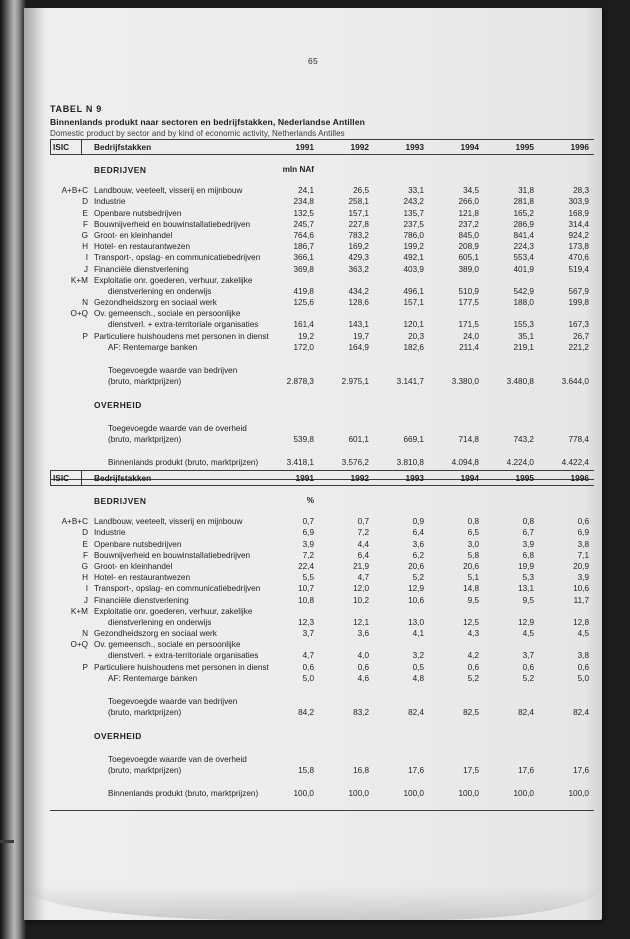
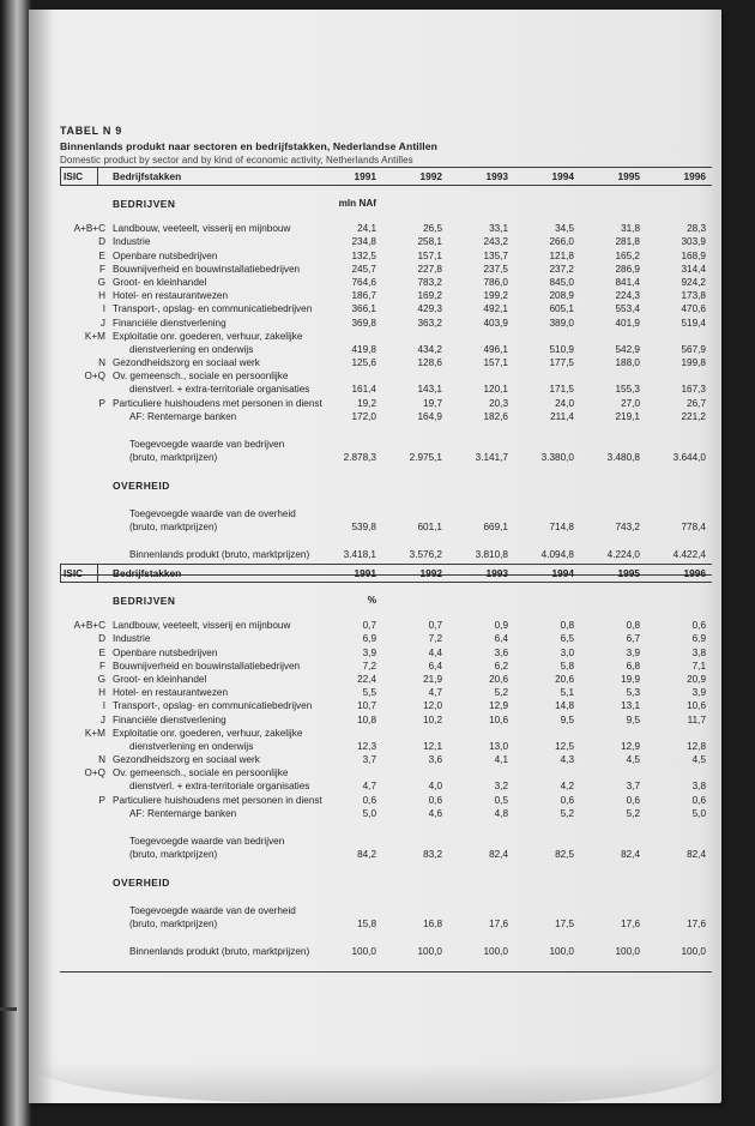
- 65
  TABEL N 9
  Binnenlands produkt naar sectoren en bedrijfstakken, Nederlandse Antillen
  Domestic product by sector and by kind of economic activity, Netherlands Antilles
  ISIC
  Bedrijfstakken
  1991
  1992
  1993
  1994
  1995
  1996
  BEDRIJVEN
  mln NAf
  A+B+C
  Landbouw, veeteelt, visserij en mijnbouw
  24,1
  26,5
  33,1
  34,5
  31,8
  28,3
  D
  Industrie
  234,8
  258,1
  243,2
  266,0
  281,8
  303,9
  E
  Openbare nutsbedrijven
  132,5
  157,1
  135,7
  121,8
  165,2
  168,9
  F
  Bouwnijverheid en bouwinstallatiebedrijven
  245,7
  227,8
  237,5
  237,2
  286,9
  314,4
  G
  Groot- en kleinhandel
  764,6
  783,2
  786,0
  845,0
  841,4
  924,2
  H
  Hotel- en restaurantwezen
  186,7
  169,2
  199,2
  208,9
  224,3
  173,8
  I
  Transport-, opslag- en communicatiebedrijven
  366,1
  429,3
  492,1
  605,1
  553,4
  470,6
  J
  Financiële dienstverlening
  369,8
  363,2
  403,9
  389,0
  401,9
  519,4
  K+M
  Exploitatie onr. goederen, verhuur, zakelijke
  dienstverlening en onderwijs
  419,8
  434,2
  496,1
  510,9
  542,9
  567,9
  N
  Gezondheidszorg en sociaal werk
  125,6
  128,6
  157,1
  177,5
  188,0
  199,8
  O+Q
  Ov. gemeensch., sociale en persoonlijke
  dienstverl. + extra-territoriale organisaties
  161,4
  143,1
  120,1
  171,5
  155,3
  167,3
  P
  Particuliere huishoudens met personen in dienst
  19,2
  19,7
  20,3
  24,0
- 35,1
+ 27,0
  26,7
  AF: Rentemarge banken
  172,0
  164,9
  182,6
  211,4
  219,1
  221,2
  Toegevoegde waarde van bedrijven
  (bruto, marktprijzen)
  2.878,3
  2.975,1
  3.141,7
  3.380,0
  3.480,8
  3.644,0
  OVERHEID
  Toegevoegde waarde van de overheid
  (bruto, marktprijzen)
  539,8
  601,1
  669,1
  714,8
  743,2
  778,4
  Binnenlands produkt (bruto, marktprijzen)
  3.418,1
  3.576,2
  3.810,8
  4.094,8
  4.224,0
  4.422,4
  ISIC
  Bedrijfstakken
  1991
  1992
  1993
  1994
  1995
  1996
  BEDRIJVEN
  %
  A+B+C
  Landbouw, veeteelt, visserij en mijnbouw
  0,7
  0,7
  0,9
  0,8
  0,8
  0,6
  D
  Industrie
  6,9
  7,2
  6,4
  6,5
  6,7
  6,9
  E
  Openbare nutsbedrijven
  3,9
  4,4
  3,6
  3,0
  3,9
  3,8
  F
  Bouwnijverheid en bouwinstallatiebedrijven
  7,2
  6,4
  6,2
  5,8
  6,8
  7,1
  G
  Groot- en kleinhandel
  22,4
  21,9
  20,6
  20,6
  19,9
  20,9
  H
  Hotel- en restaurantwezen
  5,5
  4,7
  5,2
  5,1
  5,3
  3,9
  I
  Transport-, opslag- en communicatiebedrijven
  10,7
  12,0
  12,9
  14,8
  13,1
  10,6
  J
  Financiële dienstverlening
  10,8
  10,2
  10,6
  9,5
  9,5
  11,7
  K+M
  Exploitatie onr. goederen, verhuur, zakelijke
  dienstverlening en onderwijs
  12,3
  12,1
  13,0
  12,5
  12,9
  12,8
  N
  Gezondheidszorg en sociaal werk
  3,7
  3,6
  4,1
  4,3
  4,5
  4,5
  O+Q
  Ov. gemeensch., sociale en persoonlijke
  dienstverl. + extra-territoriale organisaties
  4,7
  4,0
  3,2
  4,2
  3,7
  3,8
  P
  Particuliere huishoudens met personen in dienst
  0,6
  0,6
  0,5
  0,6
  0,6
  0,6
  AF: Rentemarge banken
  5,0
  4,6
  4,8
  5,2
  5,2
  5,0
  Toegevoegde waarde van bedrijven
  (bruto, marktprijzen)
  84,2
  83,2
  82,4
  82,5
  82,4
  82,4
  OVERHEID
  Toegevoegde waarde van de overheid
  (bruto, marktprijzen)
  15,8
  16,8
  17,6
  17,5
  17,6
  17,6
  Binnenlands produkt (bruto, marktprijzen)
  100,0
  100,0
  100,0
  100,0
  100,0
  100,0
